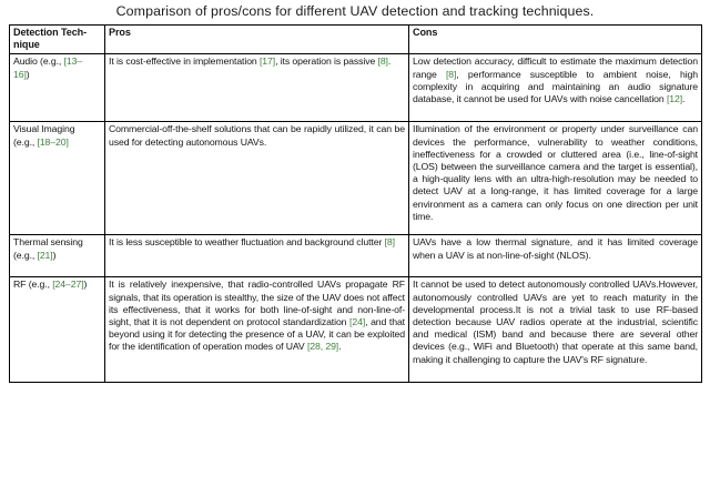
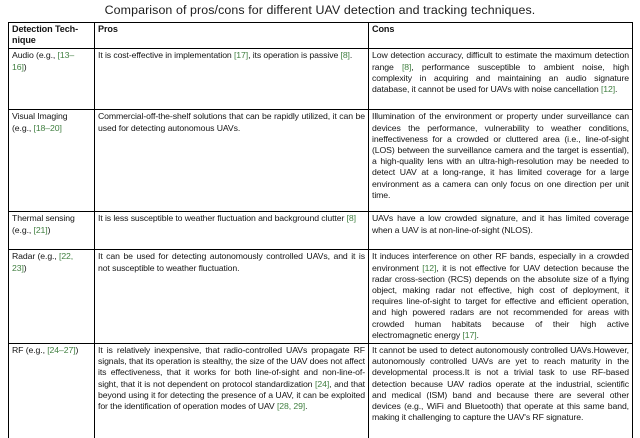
  Comparison of pros/cons for different UAV detection and tracking techniques.
  Detection Tech- nique	Pros	Cons
  Audio (e.g., [13– 16])	It is cost-effective in implementation [17], its operation is passive [8].	Low detection accuracy, difficult to estimate the maximum detection range [8], performance susceptible to ambient noise, high complexity in acquiring and maintaining an audio signature database, it cannot be used for UAVs with noise cancellation [12].
  Visual Imaging (e.g., [18–20]	Commercial-off-the-shelf solutions that can be rapidly utilized, it can be used for detecting autonomous UAVs.	Illumination of the environment or property under surveillance can devices the performance, vulnerability to weather conditions, ineffectiveness for a crowded or cluttered area (i.e., line-of-sight (LOS) between the surveillance camera and the target is essential), a high-quality lens with an ultra-high-resolution may be needed to detect UAV at a long-range, it has limited coverage for a large environment as a camera can only focus on one direction per unit time.
- Thermal sensing (e.g., [21])	It is less susceptible to weather fluctuation and background clutter [8]	UAVs have a low thermal signature, and it has limited coverage when a UAV is at non-line-of-sight (NLOS).
+ Thermal sensing (e.g., [21])	It is less susceptible to weather fluctuation and background clutter [8]	UAVs have a low crowded signature, and it has limited coverage when a UAV is at non-line-of-sight (NLOS).
+ Radar (e.g., [22, 23])	It can be used for detecting autonomously controlled UAVs, and it is not susceptible to weather fluctuation.	It induces interference on other RF bands, especially in a crowded environment [12], it is not effective for UAV detection because the radar cross-section (RCS) depends on the absolute size of a flying object, making radar not effective, high cost of deployment, it requires line-of-sight to target for effective and efficient operation, and high powered radars are not recommended for areas with crowded human habitats because of their high active electromagnetic energy [17].
  RF (e.g., [24–27])	It is relatively inexpensive, that radio-controlled UAVs propagate RF signals, that its operation is stealthy, the size of the UAV does not affect its effectiveness, that it works for both line-of-sight and non-line-of-sight, that it is not dependent on protocol standardization [24], and that beyond using it for detecting the presence of a UAV, it can be exploited for the identification of operation modes of UAV [28, 29].	It cannot be used to detect autonomously controlled UAVs.However, autonomously controlled UAVs are yet to reach maturity in the developmental process.It is not a trivial task to use RF-based detection because UAV radios operate at the industrial, scientific and medical (ISM) band and because there are several other devices (e.g., WiFi and Bluetooth) that operate at this same band, making it challenging to capture the UAV's RF signature.
